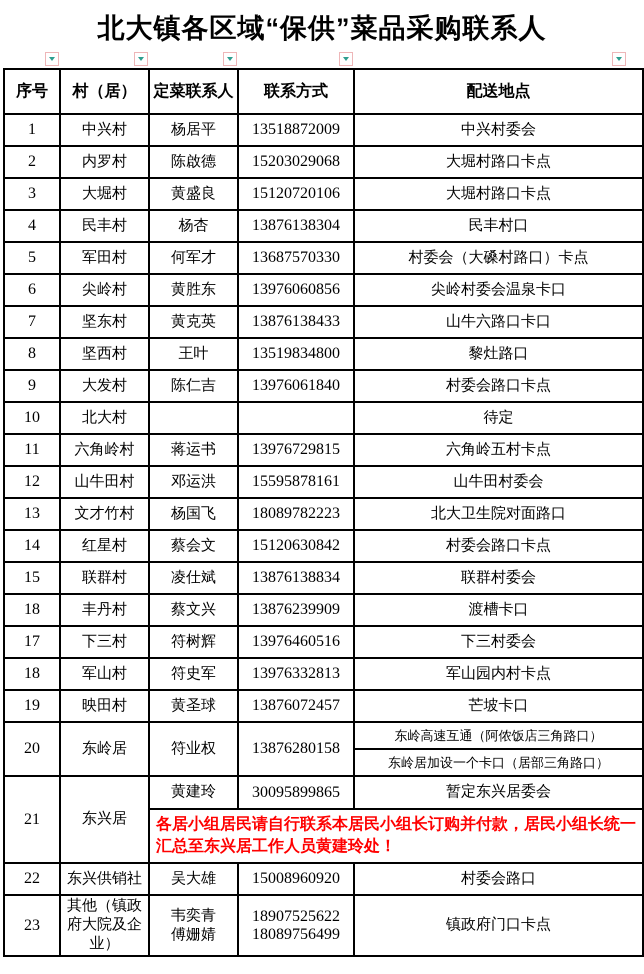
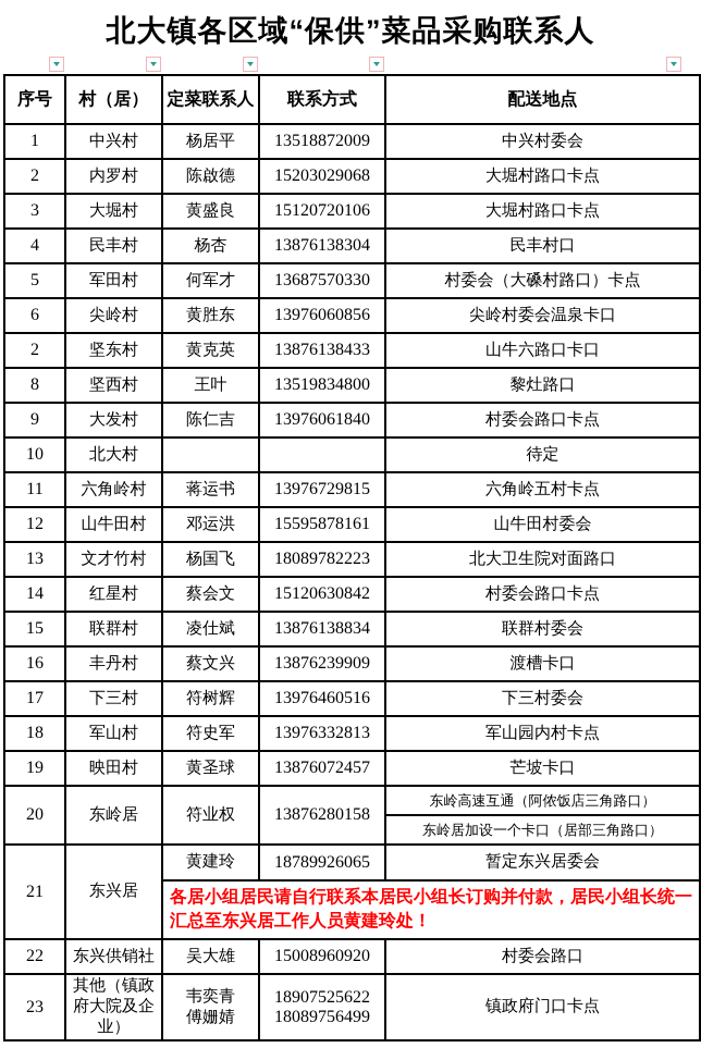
  北大镇各区域“保供”菜品采购联系人
  序号	村（居）	定菜联系人	联系方式	配送地点
  1	中兴村	杨居平	13518872009	中兴村委会
  2	内罗村	陈啟德	15203029068	大堀村路口卡点
  3	大堀村	黄盛良	15120720106	大堀村路口卡点
  4	民丰村	杨杏	13876138304	民丰村口
  5	军田村	何军才	13687570330	村委会（大磉村路口）卡点
  6	尖岭村	黄胜东	13976060856	尖岭村委会温泉卡口
- 7	坚东村	黄克英	13876138433	山牛六路口卡口
+ 2	坚东村	黄克英	13876138433	山牛六路口卡口
  8	坚西村	王叶	13519834800	黎灶路口
  9	大发村	陈仁吉	13976061840	村委会路口卡点
  10	北大村			待定
  11	六角岭村	蒋运书	13976729815	六角岭五村卡点
  12	山牛田村	邓运洪	15595878161	山牛田村委会
  13	文才竹村	杨国飞	18089782223	北大卫生院对面路口
  14	红星村	蔡会文	15120630842	村委会路口卡点
  15	联群村	凌仕斌	13876138834	联群村委会
- 18	丰丹村	蔡文兴	13876239909	渡槽卡口
+ 16	丰丹村	蔡文兴	13876239909	渡槽卡口
  17	下三村	符树辉	13976460516	下三村委会
  18	军山村	符史军	13976332813	军山园内村卡点
  19	映田村	黄圣球	13876072457	芒坡卡口
  20	东岭居	符业权	13876280158	东岭高速互通（阿侬饭店三角路口）
  东岭居加设一个卡口（居部三角路口）
- 21	东兴居	黄建玲	30095899865	暂定东兴居委会
+ 21	东兴居	黄建玲	18789926065	暂定东兴居委会
  各居小组居民请自行联系本居民小组长订购并付款，居民小组长统一汇总至东兴居工作人员黄建玲处！
  22	东兴供销社	吴大雄	15008960920	村委会路口
  23	其他（镇政府大院及企业）	韦奕青 傅姗婧	18907525622 18089756499	镇政府门口卡点
